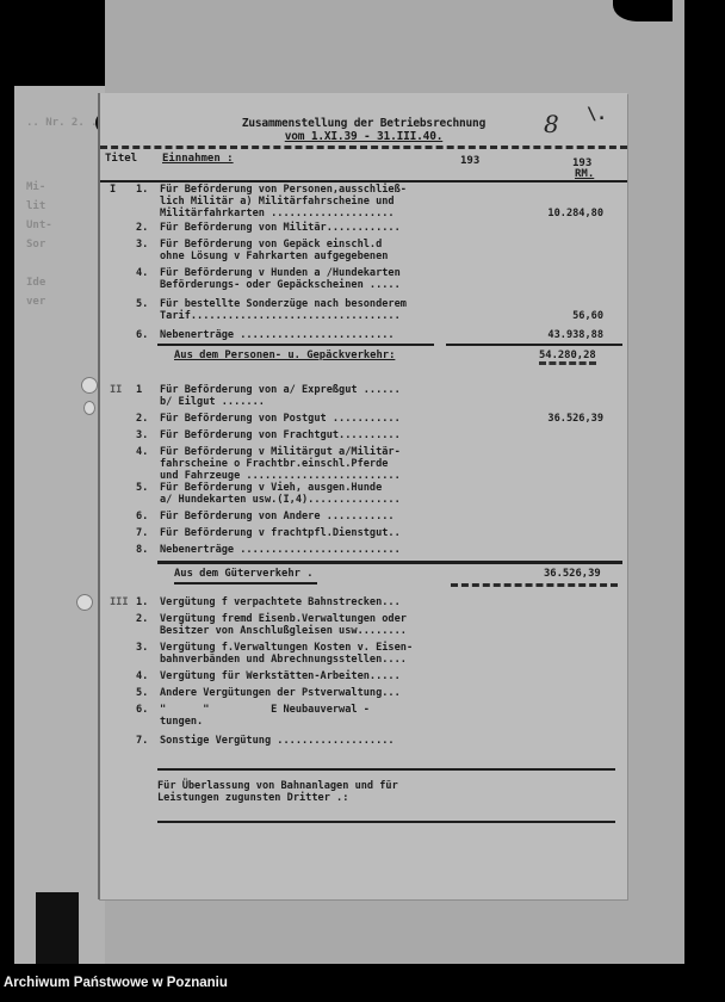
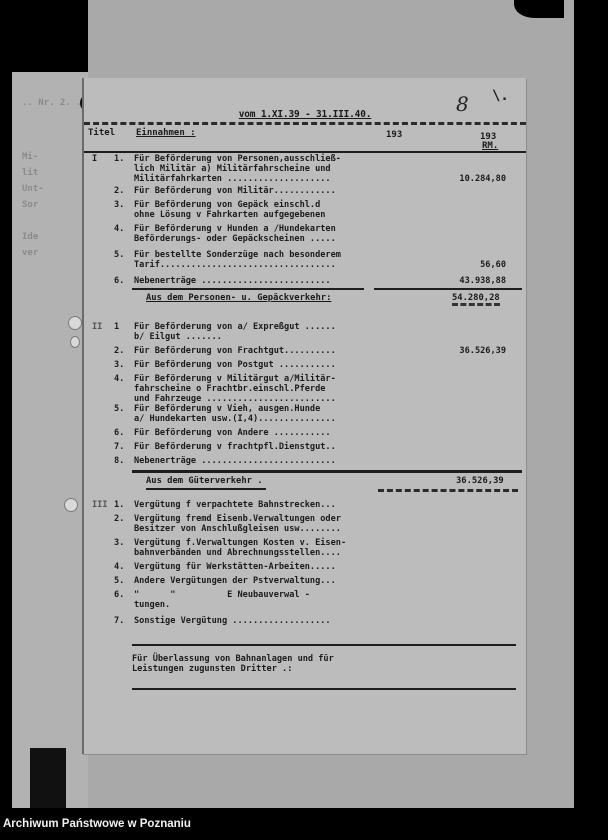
  .. Nr. 2. .
  Mi-
  lit
  Unt-
  Sor
  Ide
  ver
- Zusammenstellung der Betriebsrechnung
  vom 1.XI.39 - 31.III.40.
  8
  \.
  Titel
  Einnahmen :
  193
  193
  RM.
  I
  1.
  Für Beförderung von Personen,ausschließ-
  lich Militär a) Militärfahrscheine und
  Militärfahrkarten ....................
  10.284,80
  2.
  Für Beförderung von Militär............
  3.
  Für Beförderung von Gepäck einschl.d
  ohne Lösung v Fahrkarten aufgegebenen
  4.
  Für Beförderung v Hunden a /Hundekarten
  Beförderungs- oder Gepäckscheinen .....
  5.
  Für bestellte Sonderzüge nach besonderem
  Tarif..................................
  56,60
  6.
  Nebenerträge .........................
  43.938,88
  Aus dem Personen- u. Gepäckverkehr:
  54.280,28
  II
  1
  Für Beförderung von a/ Expreßgut ......
  b/ Eilgut .......
  2.
- Für Beförderung von Postgut ...........
+ Für Beförderung von Frachtgut..........
  36.526,39
  3.
- Für Beförderung von Frachtgut..........
+ Für Beförderung von Postgut ...........
  4.
  Für Beförderung v Militärgut a/Militär-
  fahrscheine o Frachtbr.einschl.Pferde
  und Fahrzeuge .........................
  5.
  Für Beförderung v Vieh, ausgen.Hunde
  a/ Hundekarten usw.(I,4)...............
  6.
  Für Beförderung von Andere ...........
  7.
  Für Beförderung v frachtpfl.Dienstgut..
  8.
  Nebenerträge ..........................
  Aus dem Güterverkehr .
  36.526,39
  III
  1.
  Vergütung f verpachtete Bahnstrecken...
  2.
  Vergütung fremd Eisenb.Verwaltungen oder
  Besitzer von Anschlußgleisen usw........
  3.
  Vergütung f.Verwaltungen Kosten v. Eisen-
  bahnverbänden und Abrechnungsstellen....
  4.
  Vergütung für Werkstätten-Arbeiten.....
  5.
  Andere Vergütungen der Pstverwaltung...
  6.
  " " E Neubauverwal -
  tungen.
  7.
  Sonstige Vergütung ...................
  Für Überlassung von Bahnanlagen und für
  Leistungen zugunsten Dritter .:
  Archiwum Państwowe w Poznaniu
